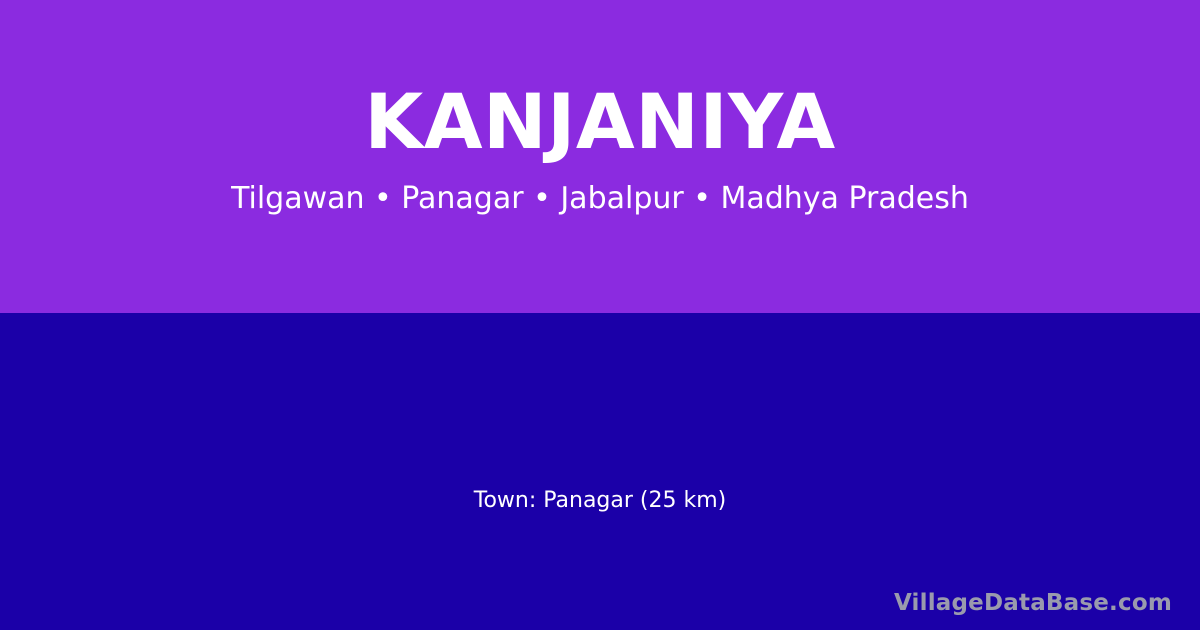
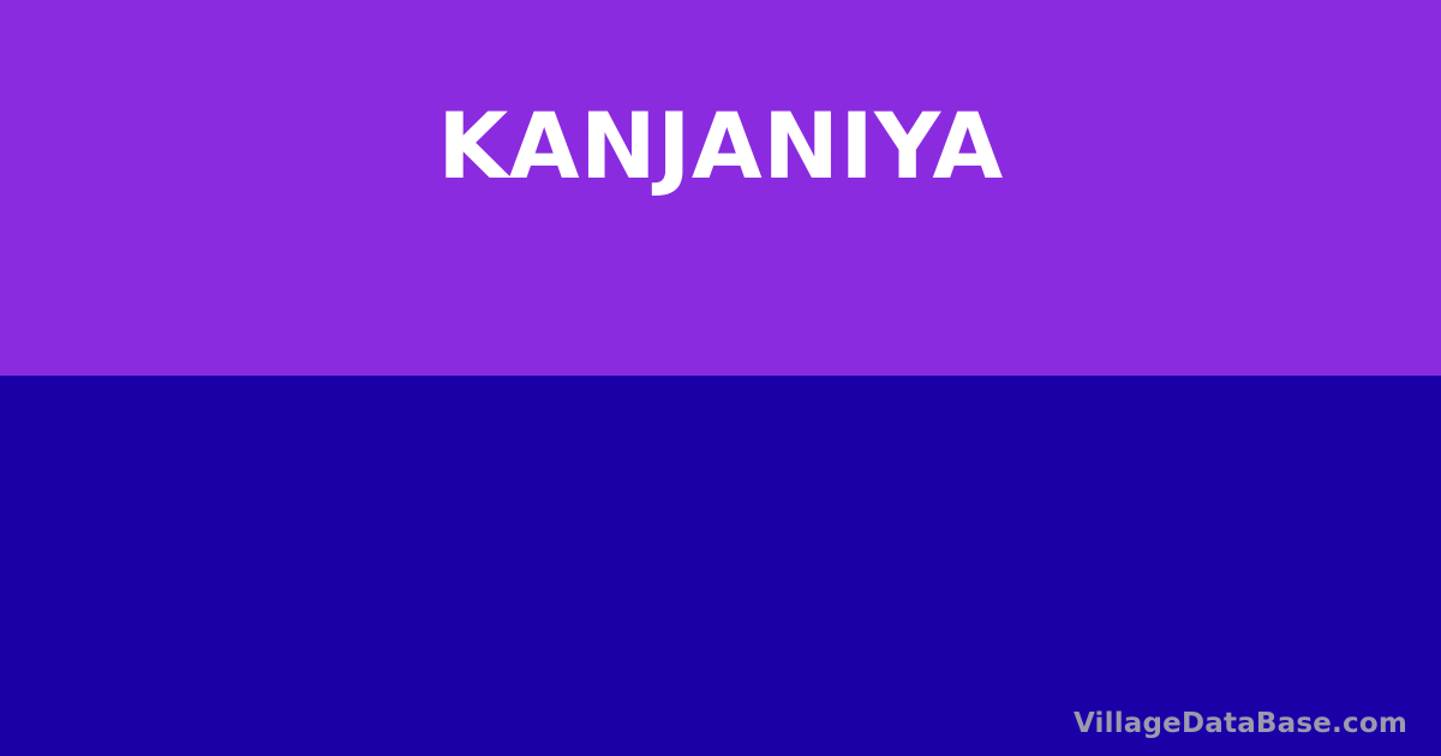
  KANJANIYA
- Tilgawan • Panagar • Jabalpur • Madhya Pradesh
- Town: Panagar (25 km)
  VillageDataBase.com
